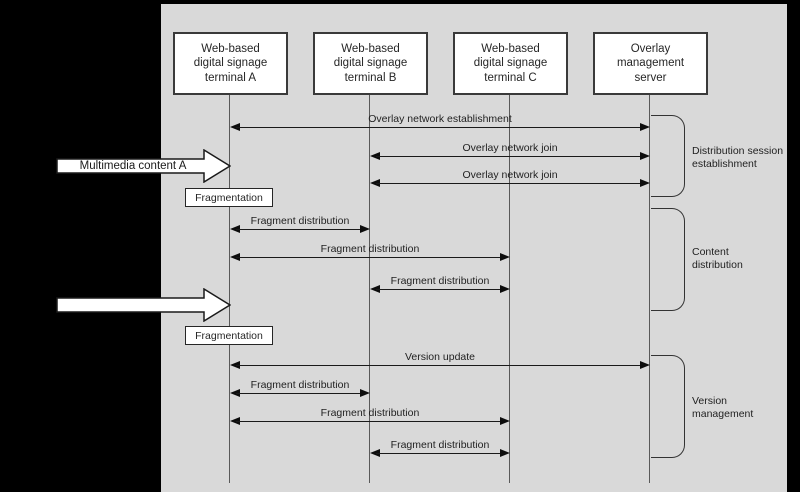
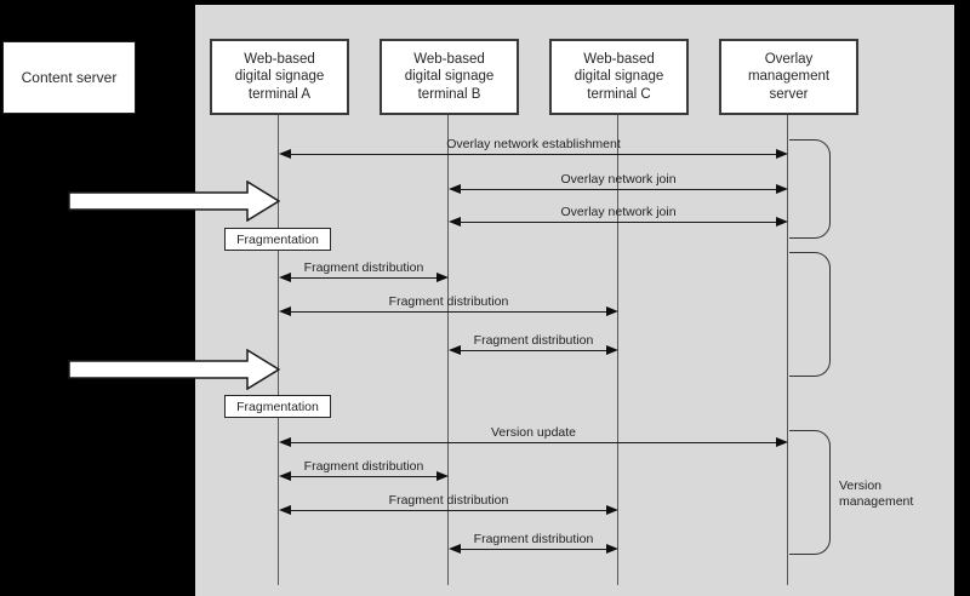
- Distribution session
- establishment
- Content
- distribution
  Version
  management
  Overlay network establishment
  Overlay network join
  Overlay network join
  Fragment distribution
  Fragment distribution
  Fragment distribution
  Version update
  Fragment distribution
  Fragment distribution
  Fragment distribution
  Web-based
  digital signage
  terminal A
  Web-based
  digital signage
  terminal B
  Web-based
  digital signage
  terminal C
  Overlay
  management
  server
+ Content server
  Fragmentation
  Fragmentation
- Multimedia content A
